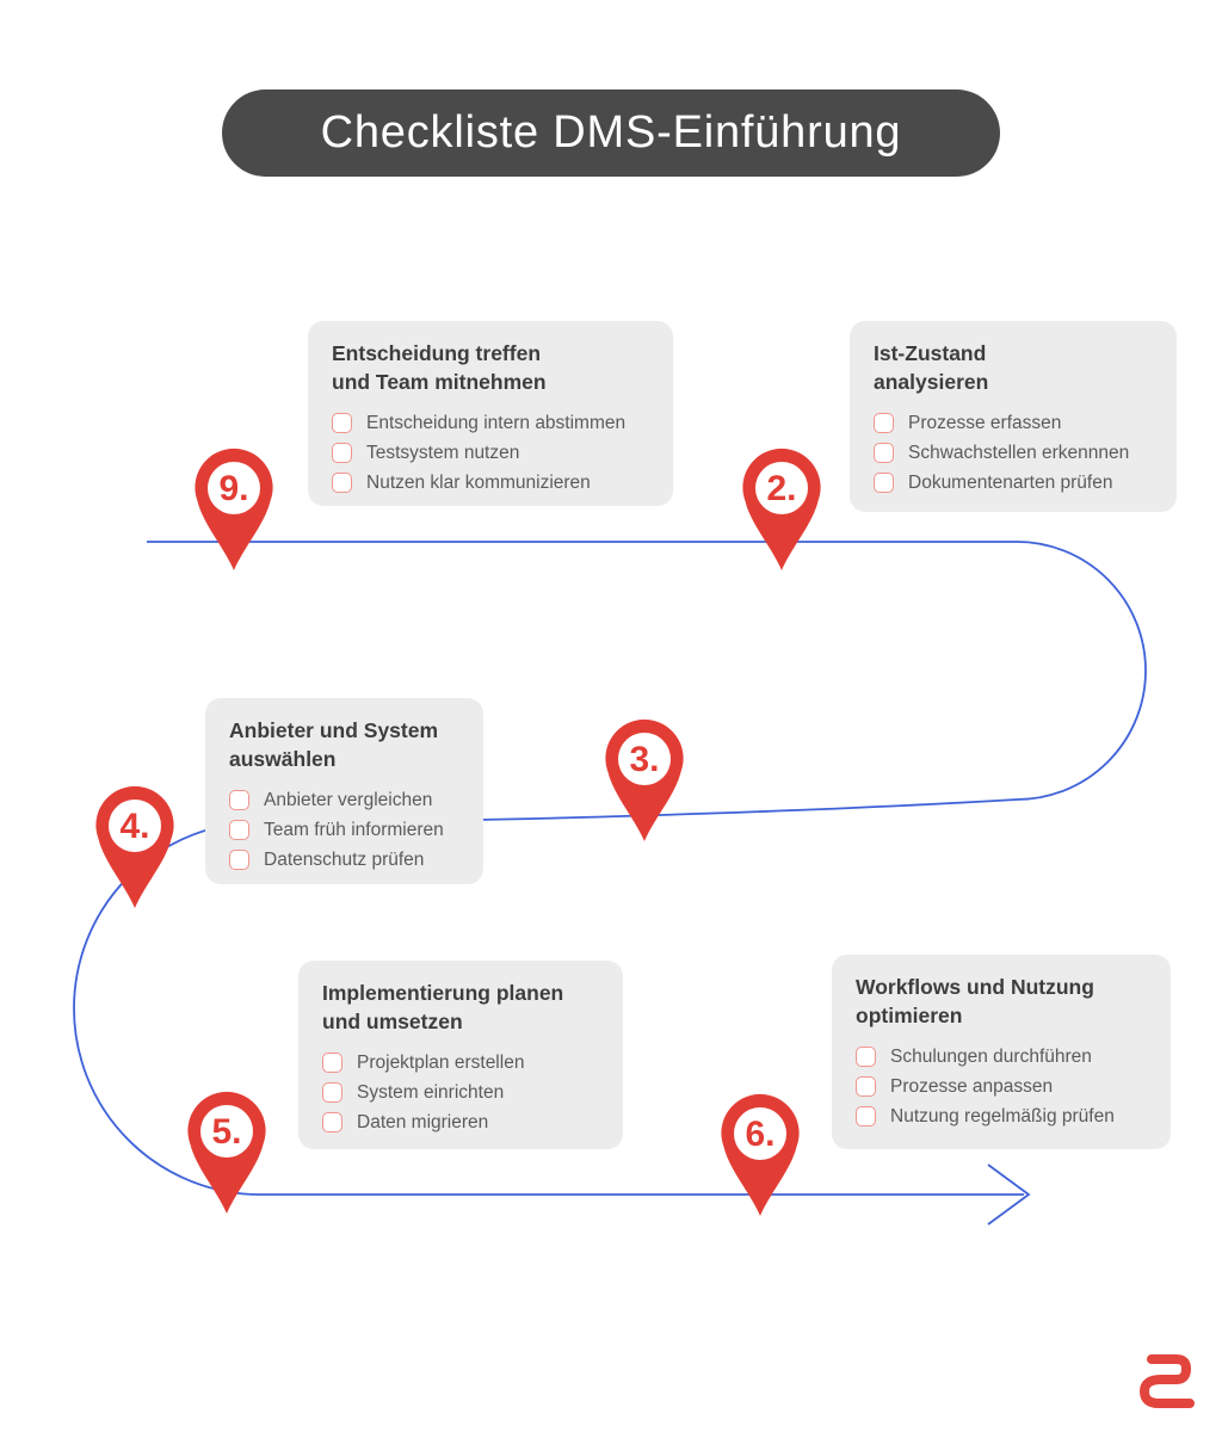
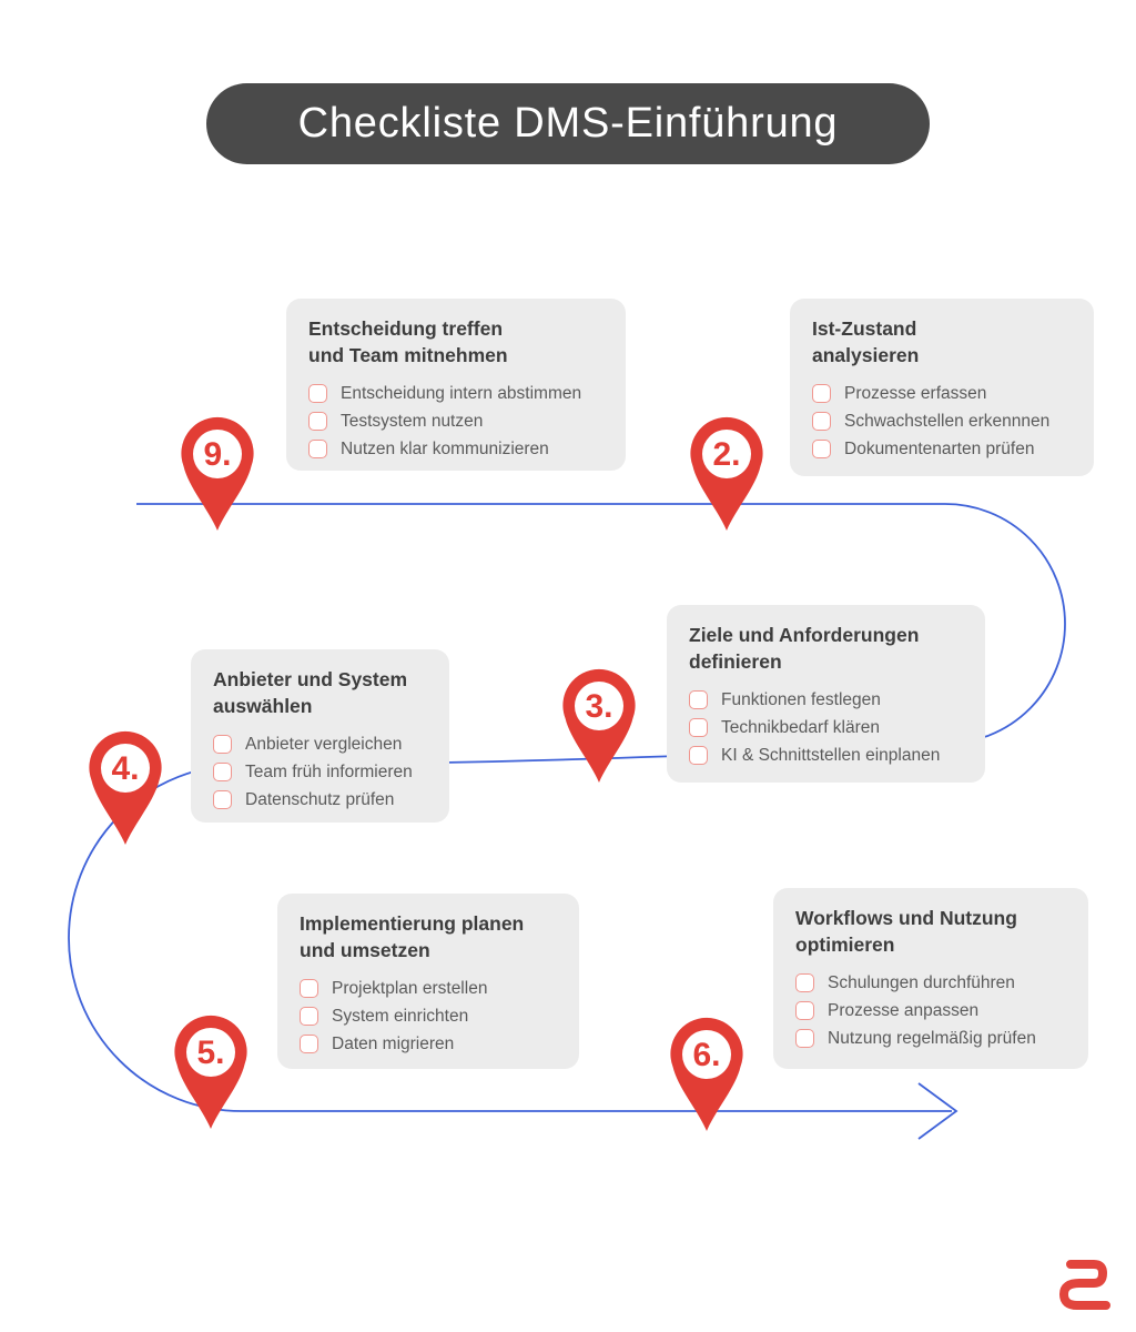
  Checkliste DMS-Einführung
  Entscheidung treffen
  und Team mitnehmen
  Entscheidung intern abstimmen
  Testsystem nutzen
  Nutzen klar kommunizieren
  Ist-Zustand
  analysieren
  Prozesse erfassen
  Schwachstellen erkennnen
  Dokumentenarten prüfen
+ Ziele und Anforderungen
+ definieren
+ Funktionen festlegen
+ Technikbedarf klären
+ KI & Schnittstellen einplanen
  Anbieter und System
  auswählen
  Anbieter vergleichen
  Team früh informieren
  Datenschutz prüfen
  Implementierung planen
  und umsetzen
  Projektplan erstellen
  System einrichten
  Daten migrieren
  Workflows und Nutzung
  optimieren
  Schulungen durchführen
  Prozesse anpassen
  Nutzung regelmäßig prüfen
  9.
  2.
  3.
  4.
  5.
  6.
